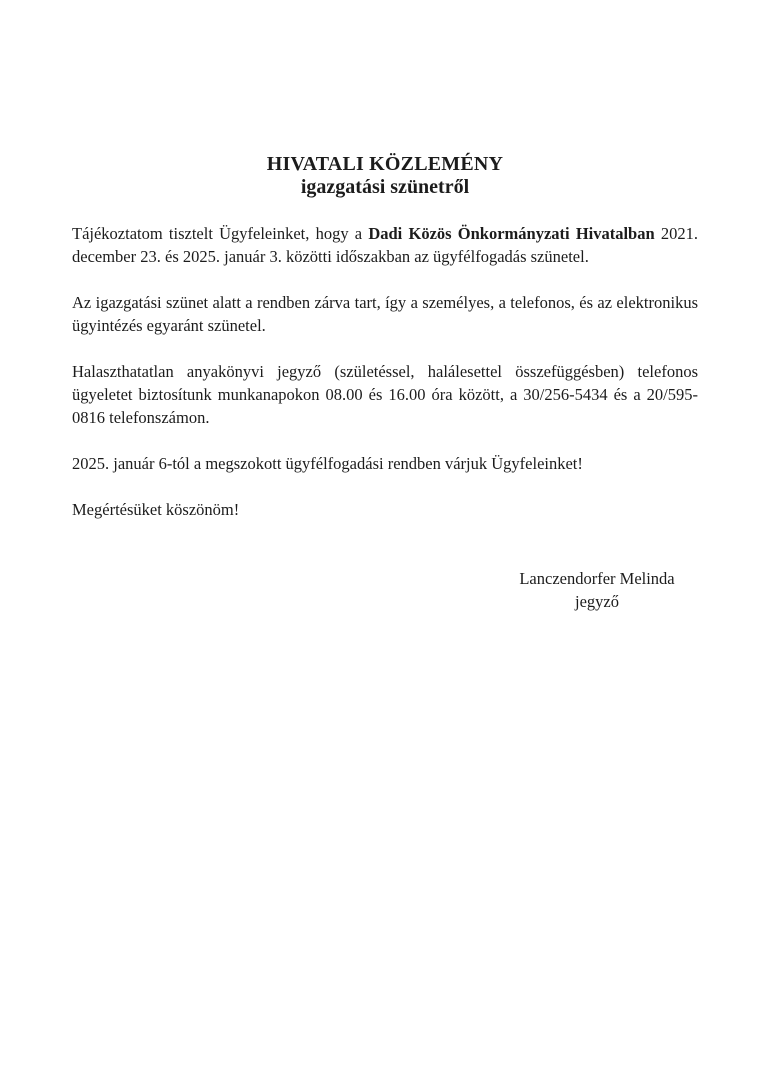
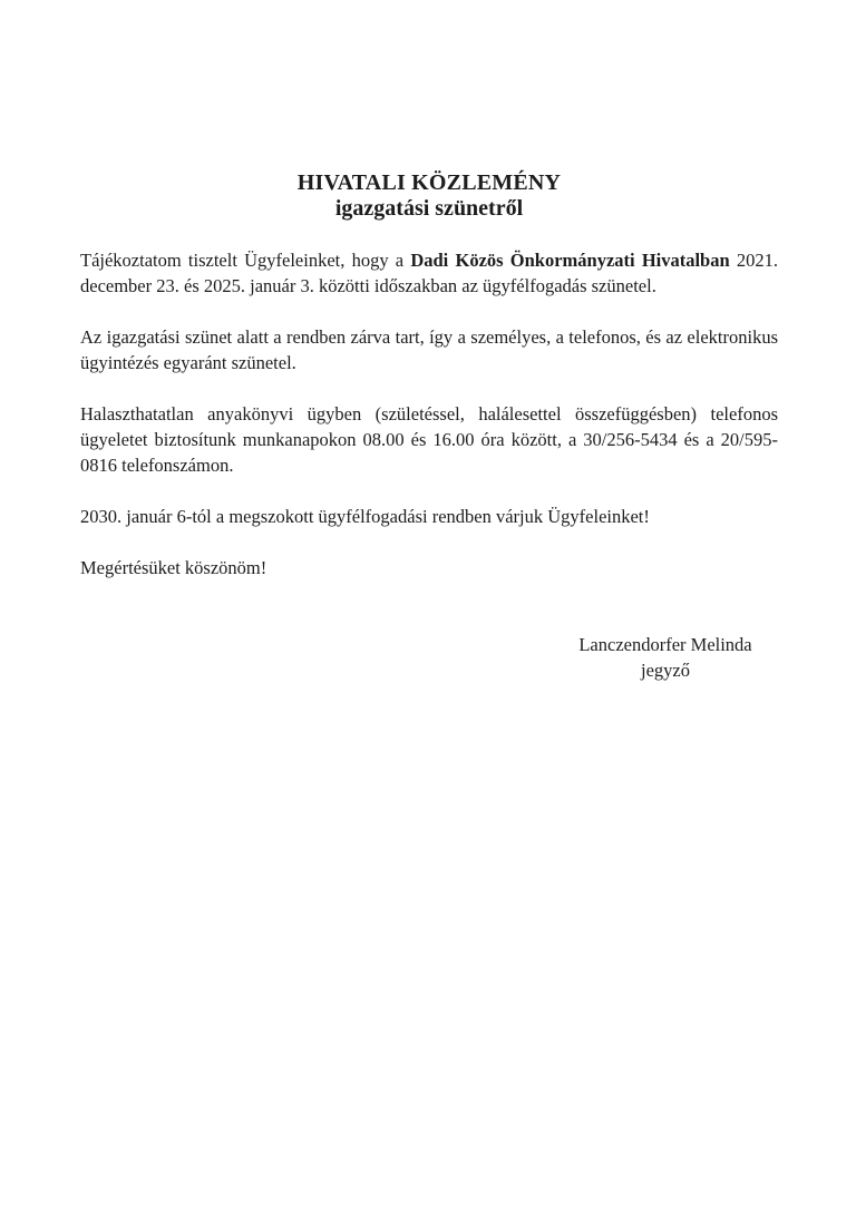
  HIVATALI KÖZLEMÉNY
  igazgatási szünetről
  Tájékoztatom tisztelt Ügyfeleinket, hogy a Dadi Közös Önkormányzati Hivatalban 2021. december 23. és 2025. január 3. közötti időszakban az ügyfélfogadás szünetel.
  Az igazgatási szünet alatt a rendben zárva tart, így a személyes, a telefonos, és az elektronikus ügyintézés egyaránt szünetel.
- Halaszthatatlan anyakönyvi jegyző (születéssel, halálesettel összefüggésben) telefonos ügyeletet biztosítunk munkanapokon 08.00 és 16.00 óra között, a 30/256-5434 és a 20/595-0816 telefonszámon.
+ Halaszthatatlan anyakönyvi ügyben (születéssel, halálesettel összefüggésben) telefonos ügyeletet biztosítunk munkanapokon 08.00 és 16.00 óra között, a 30/256-5434 és a 20/595-0816 telefonszámon.
- 2025. január 6-tól a megszokott ügyfélfogadási rendben várjuk Ügyfeleinket!
+ 2030. január 6-tól a megszokott ügyfélfogadási rendben várjuk Ügyfeleinket!
  Megértésüket köszönöm!
  Lanczendorfer Melinda
  jegyző
